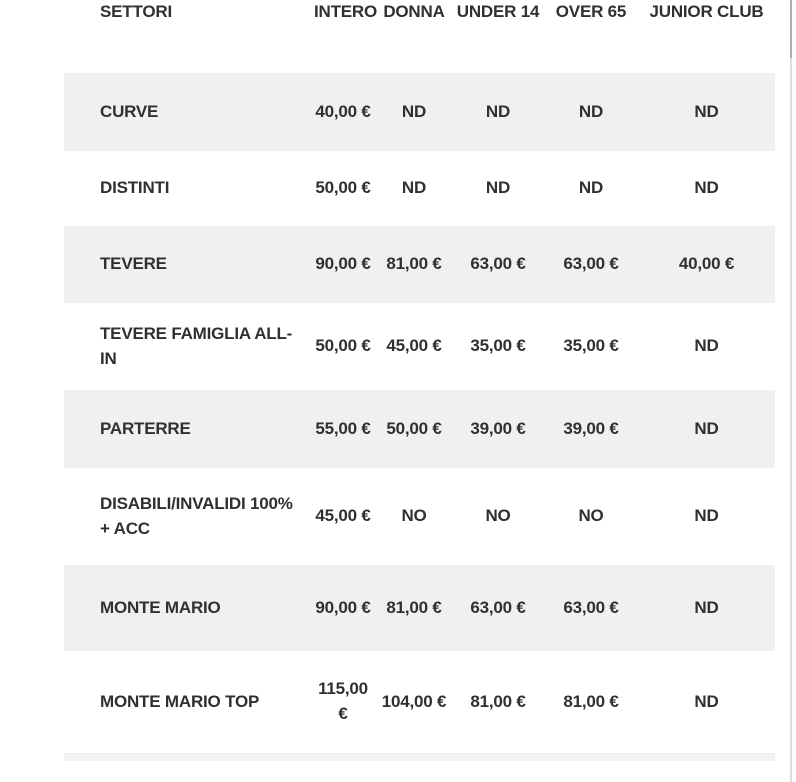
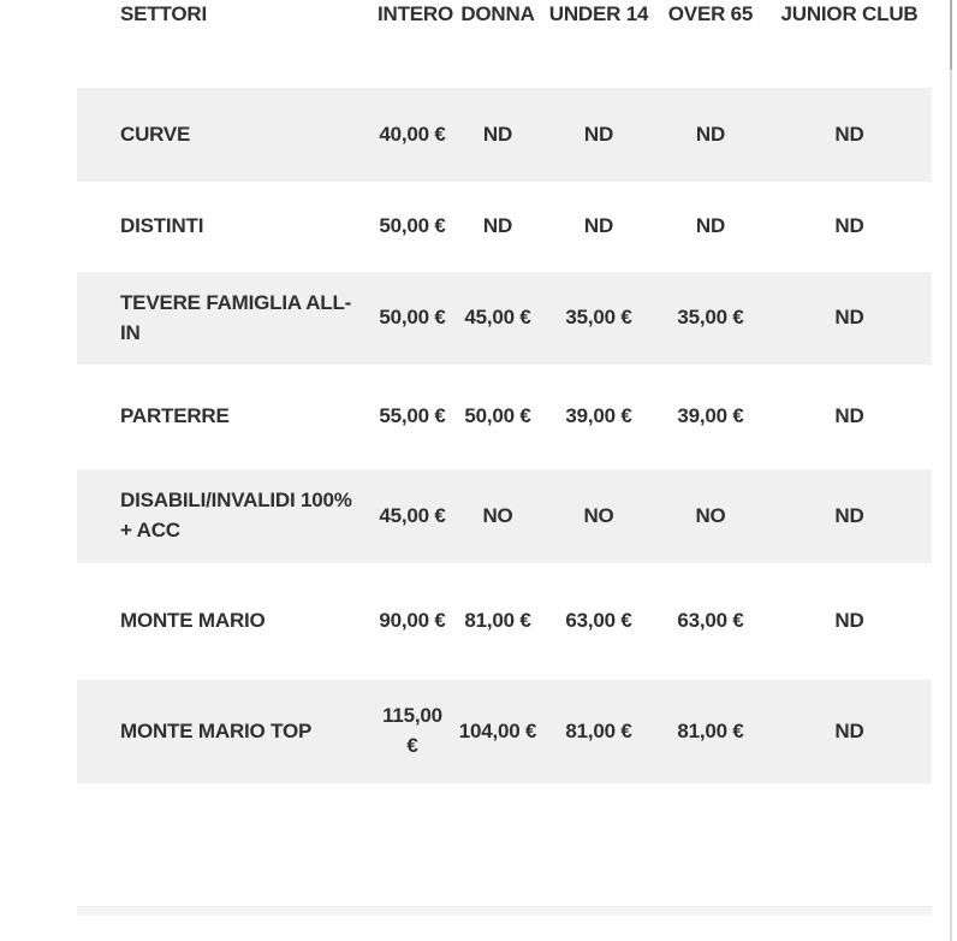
  SETTORI	INTERO	DONNA	UNDER 14	OVER 65	JUNIOR CLUB
  CURVE	40,00 €	ND	ND	ND	ND
  DISTINTI	50,00 €	ND	ND	ND	ND
- TEVERE	90,00 €	81,00 €	63,00 €	63,00 €	40,00 €
  TEVERE FAMIGLIA ALL-IN	50,00 €	45,00 €	35,00 €	35,00 €	ND
  PARTERRE	55,00 €	50,00 €	39,00 €	39,00 €	ND
  DISABILI/INVALIDI 100% + ACC	45,00 €	NO	NO	NO	ND
  MONTE MARIO	90,00 €	81,00 €	63,00 €	63,00 €	ND
  MONTE MARIO TOP	115,00 €	104,00 €	81,00 €	81,00 €	ND
